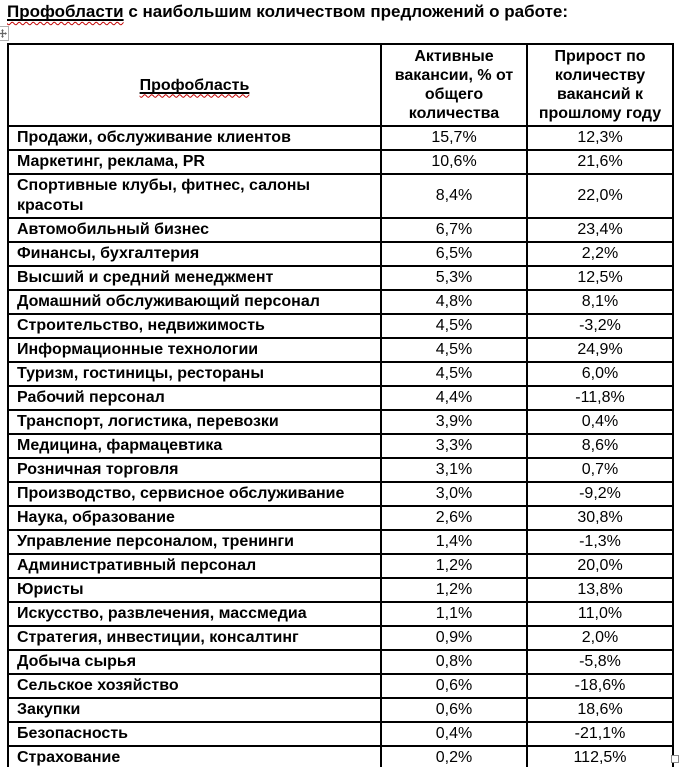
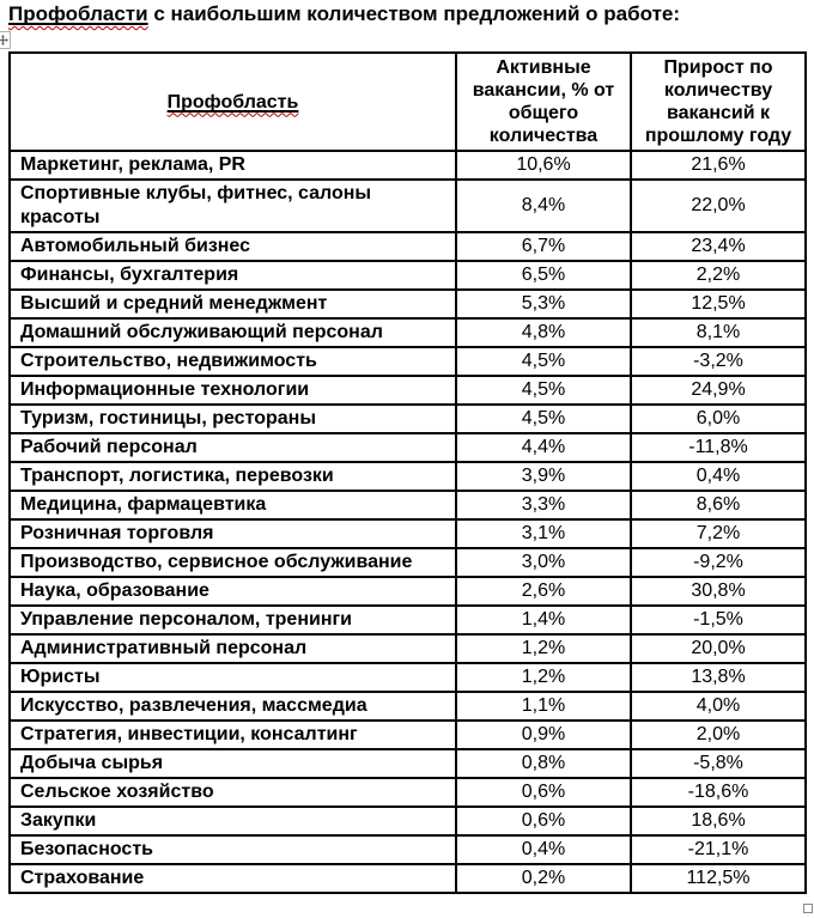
  Профобласти с наибольшим количеством предложений о работе:
  Профобласть	Активные вакансии, % от общего количества	Прирост по количеству вакансий к прошлому году
- Продажи, обслуживание клиентов	15,7%	12,3%
  Маркетинг, реклама, PR	10,6%	21,6%
  Спортивные клубы, фитнес, салоны красоты	8,4%	22,0%
  Автомобильный бизнес	6,7%	23,4%
  Финансы, бухгалтерия	6,5%	2,2%
  Высший и средний менеджмент	5,3%	12,5%
  Домашний обслуживающий персонал	4,8%	8,1%
  Строительство, недвижимость	4,5%	-3,2%
  Информационные технологии	4,5%	24,9%
  Туризм, гостиницы, рестораны	4,5%	6,0%
  Рабочий персонал	4,4%	-11,8%
  Транспорт, логистика, перевозки	3,9%	0,4%
  Медицина, фармацевтика	3,3%	8,6%
- Розничная торговля	3,1%	0,7%
+ Розничная торговля	3,1%	7,2%
  Производство, сервисное обслуживание	3,0%	-9,2%
  Наука, образование	2,6%	30,8%
- Управление персоналом, тренинги	1,4%	-1,3%
+ Управление персоналом, тренинги	1,4%	-1,5%
  Административный персонал	1,2%	20,0%
  Юристы	1,2%	13,8%
- Искусство, развлечения, массмедиа	1,1%	11,0%
+ Искусство, развлечения, массмедиа	1,1%	4,0%
  Стратегия, инвестиции, консалтинг	0,9%	2,0%
  Добыча сырья	0,8%	-5,8%
  Сельское хозяйство	0,6%	-18,6%
  Закупки	0,6%	18,6%
  Безопасность	0,4%	-21,1%
  Страхование	0,2%	112,5%
